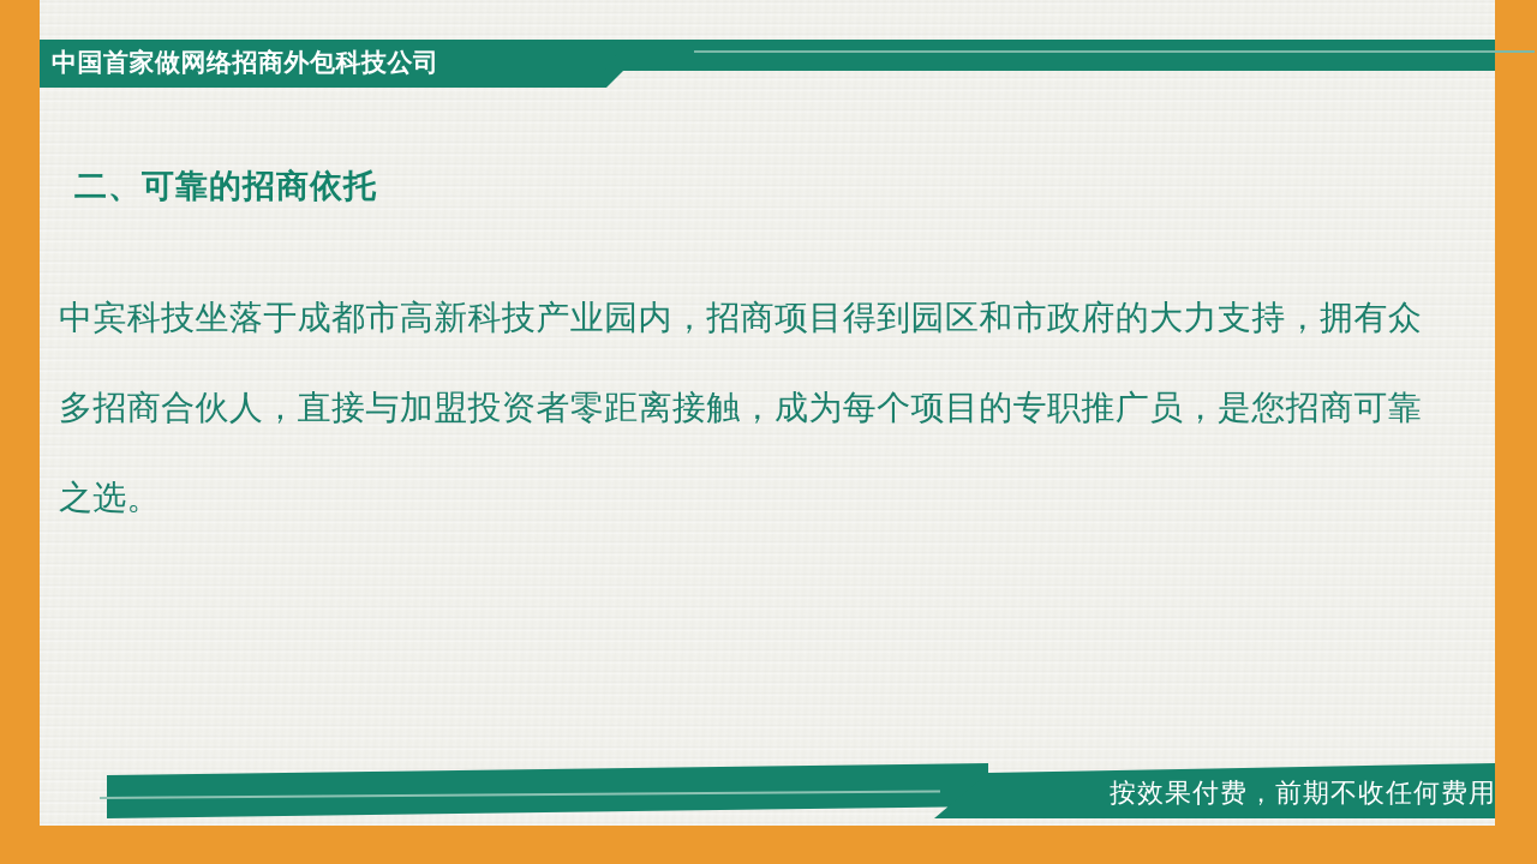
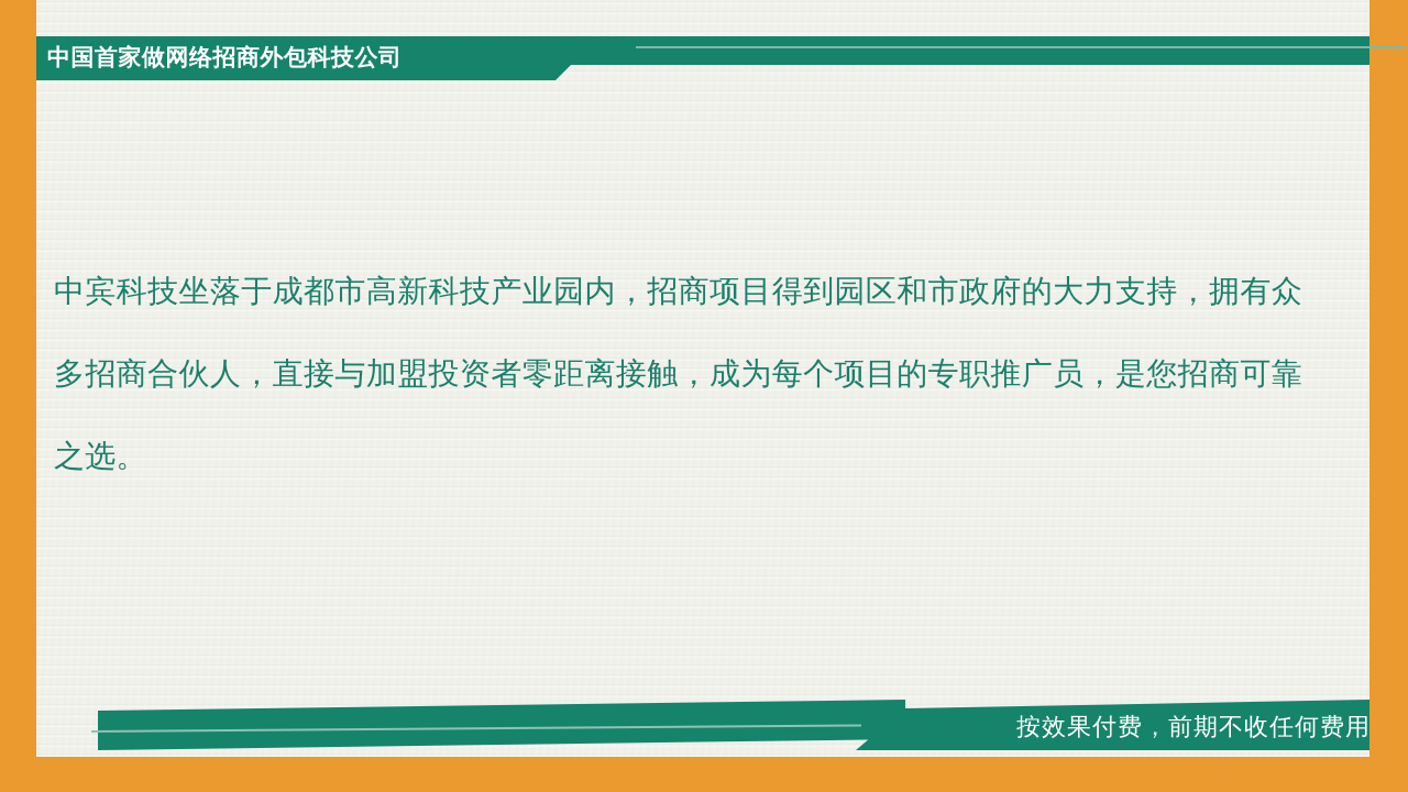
  中国首家做网络招商外包科技公司
- 二、可靠的招商依托
  中宾科技坐落于成都市高新科技产业园内，招商项目得到园区和市政府的大力支持，拥有众多招商合伙人，直接与加盟投资者零距离接触，成为每个项目的专职推广员，是您招商可靠之选。
  按效果付费，前期不收任何费用
